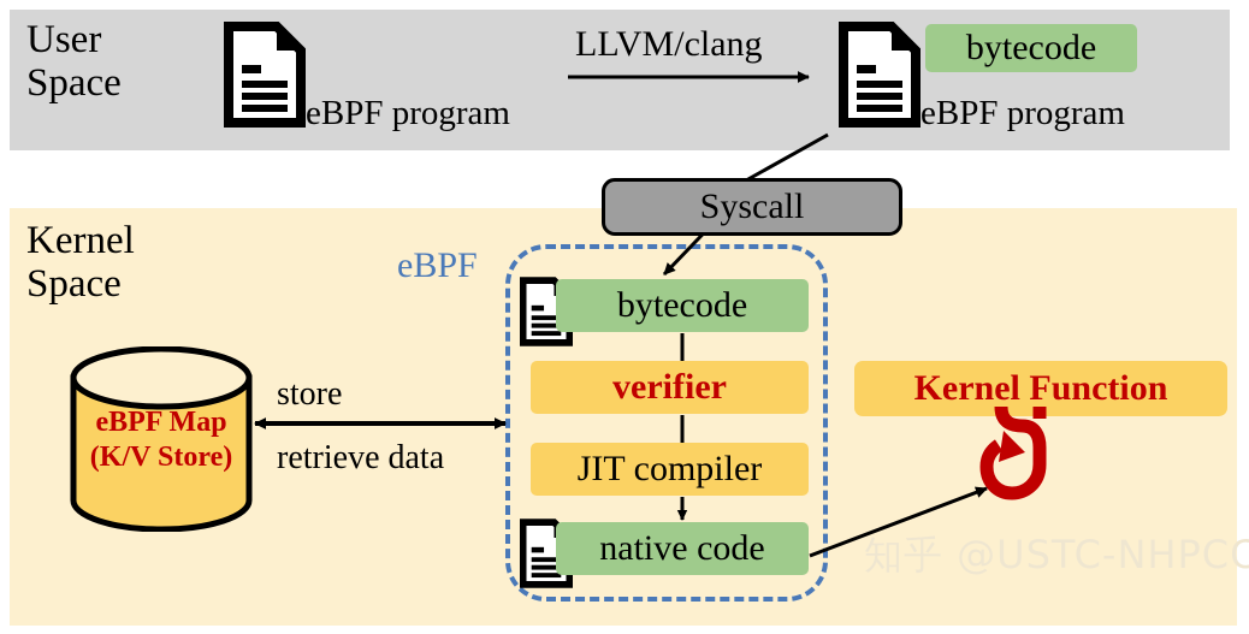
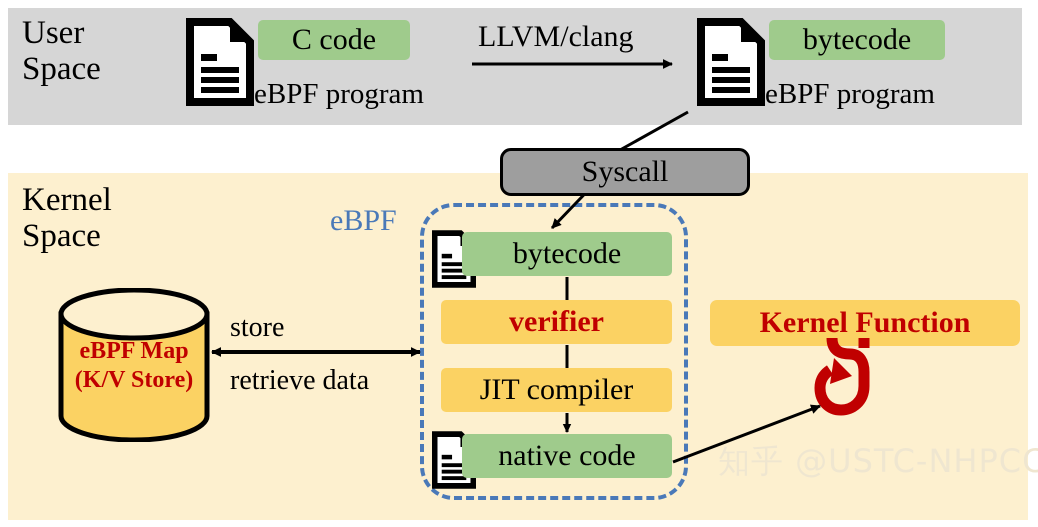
  User
  Space
  Kernel
  Space
+ C code
  eBPF program
  LLVM/clang
  bytecode
  eBPF program
  Syscall
  eBPF
  bytecode
  verifier
  JIT compiler
  native code
  eBPF Map
  (K/V Store)
  store
  retrieve data
  Kernel Function
  知乎 @USTC-NHPCC
